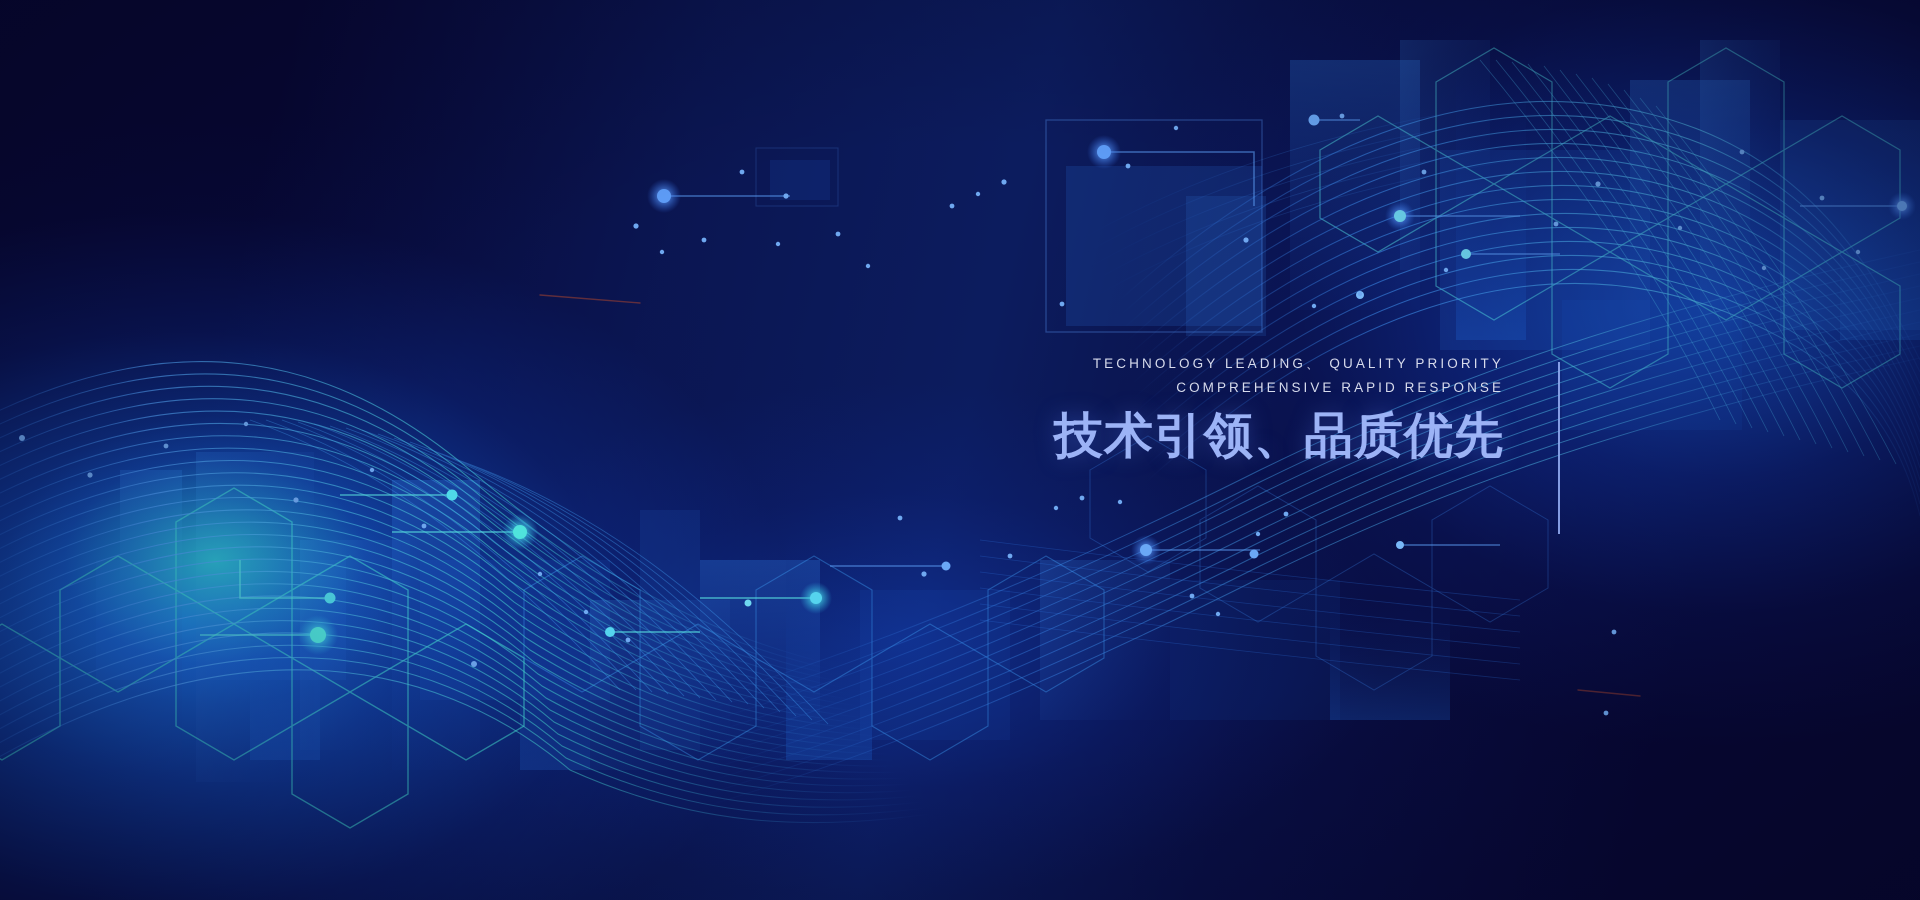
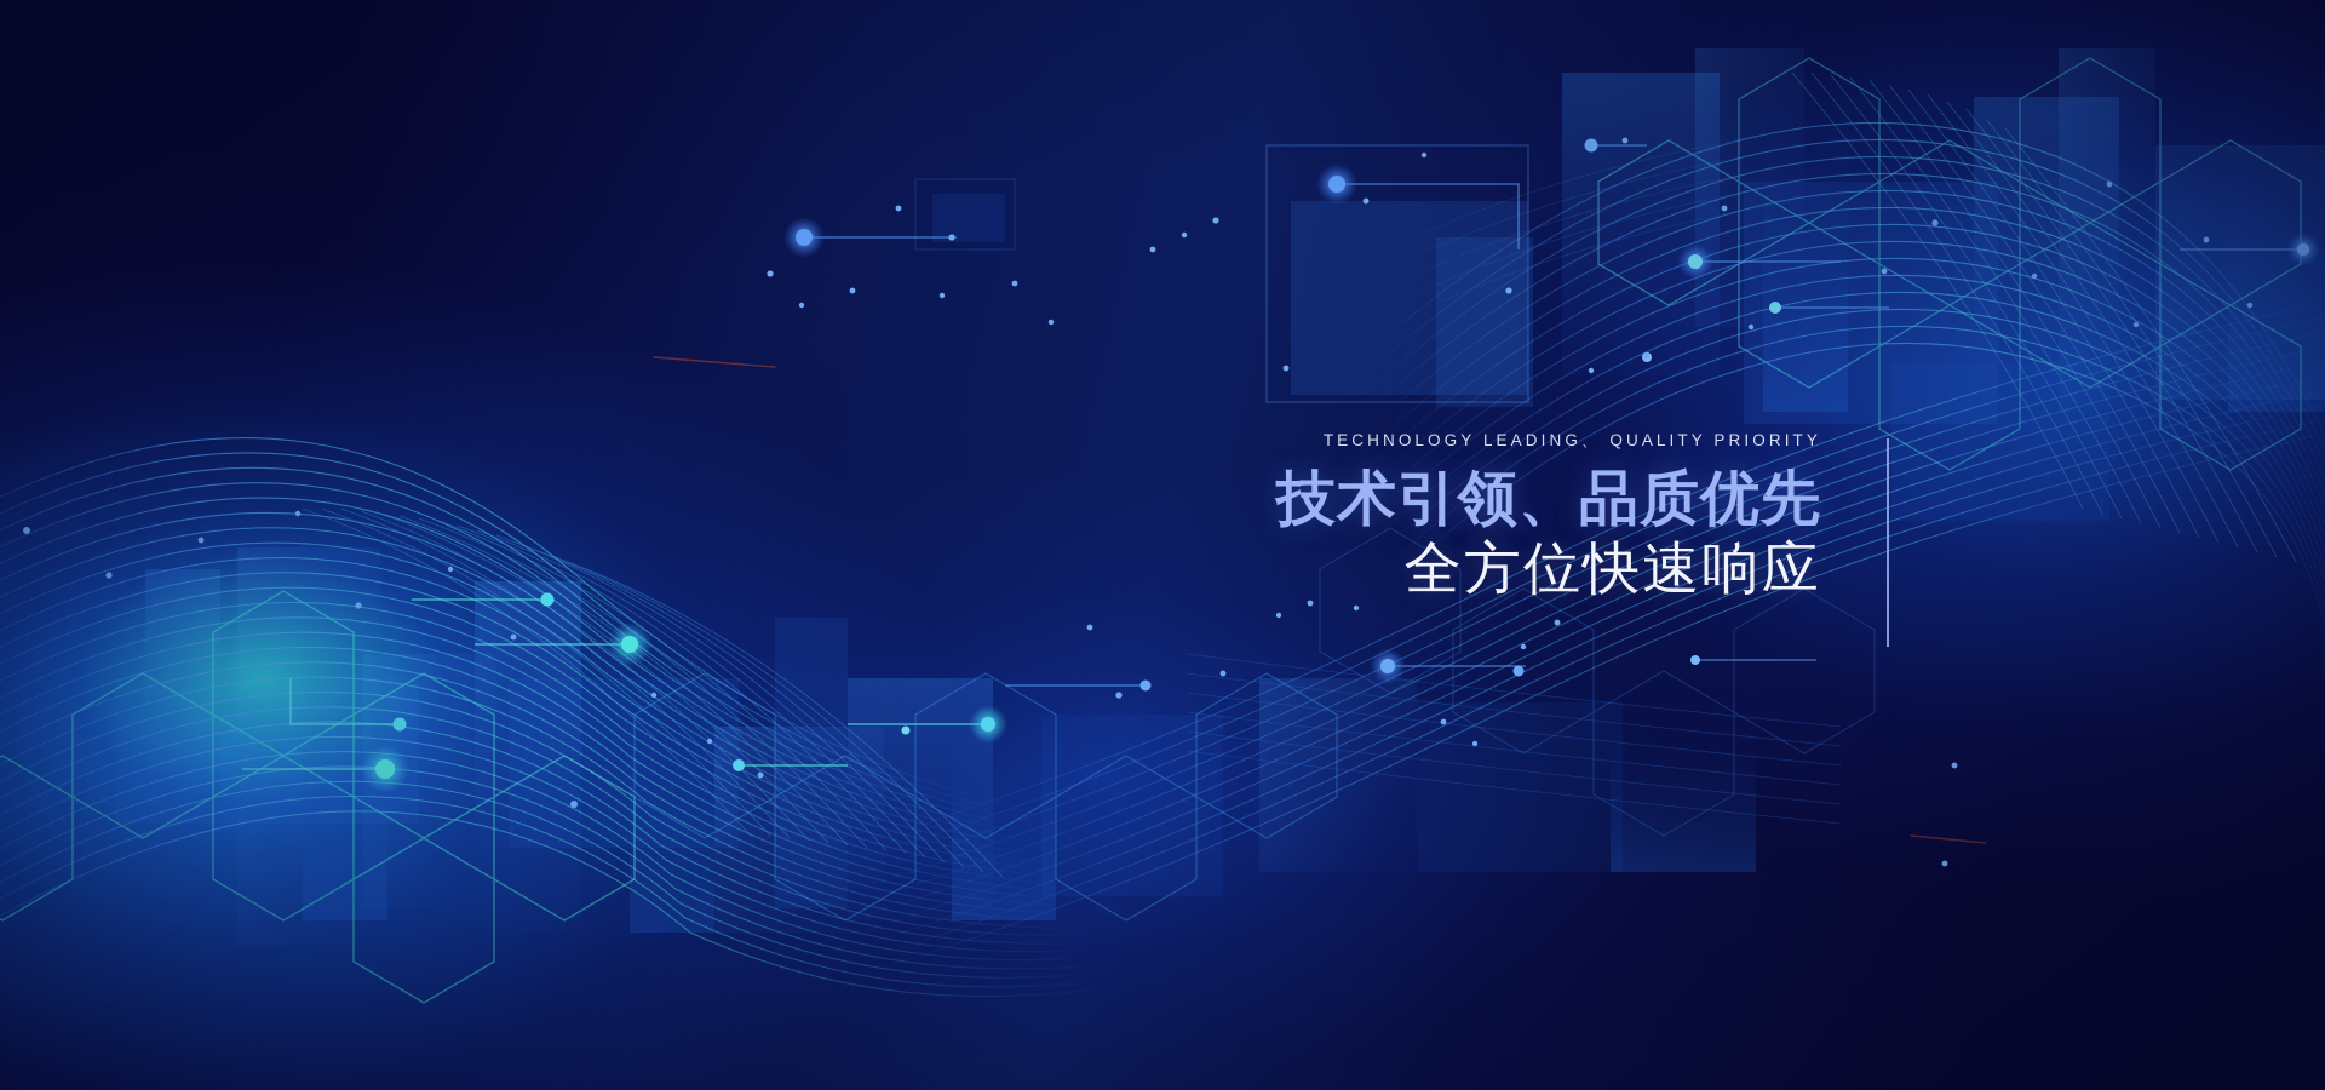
  TECHNOLOGY LEADING、 QUALITY PRIORITY
- COMPREHENSIVE RAPID RESPONSE
  技术引领、品质优先
+ 全方位快速响应
